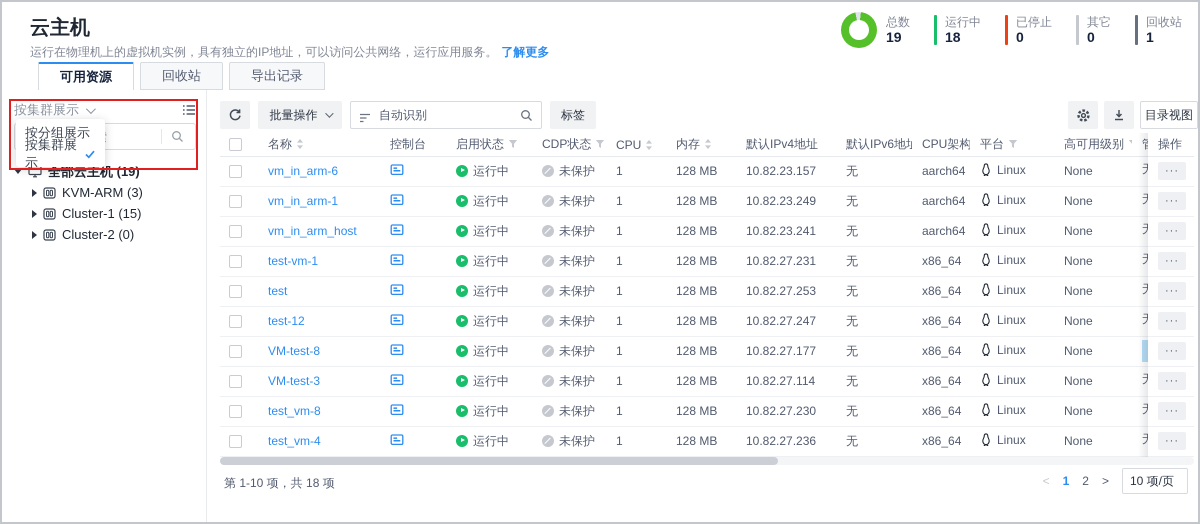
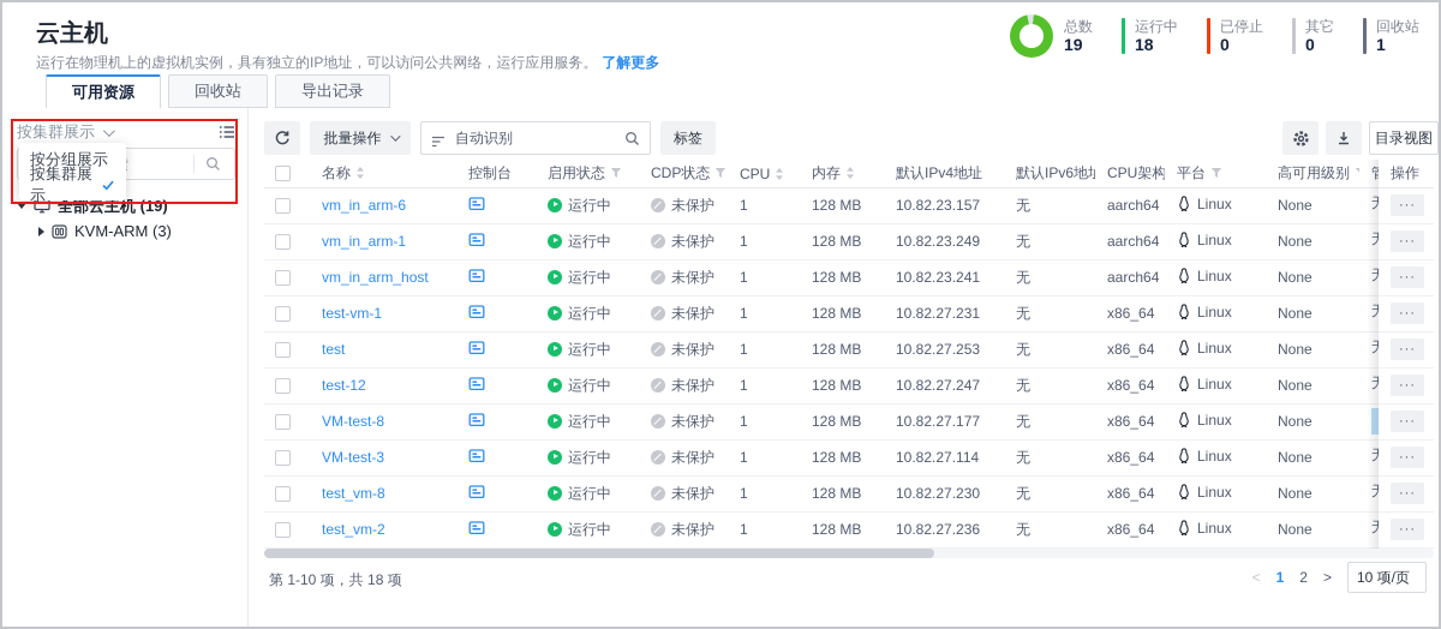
  云主机
  运行在物理机上的虚拟机实例，具有独立的IP地址，可以访问公共网络，运行应用服务。 了解更多
  总数
  19
  运行中
  18
  已停止
  0
  其它
  0
  回收站
  1
  可用资源
  回收站
  导出记录
  按集群展示
  按分组展示
  按集群展示
  全部云主机 (19)
  KVM-ARM (3)
- Cluster-1 (15)
- Cluster-2 (0)
  批量操作
  自动识别
  标签
  目录视图
  	名称	控制台	启用状态	CDP状态	CPU	内存	默认IPv4地址	默认IPv6地	CPU架构	平台	高可用级别		操作
  	vm_in_arm-6		运行中	未保护	1	128 MB	10.82.23.157	无	aarch64	Linux	None		···
  	vm_in_arm-1		运行中	未保护	1	128 MB	10.82.23.249	无	aarch64	Linux	None		···
  	vm_in_arm_host		运行中	未保护	1	128 MB	10.82.23.241	无	aarch64	Linux	None		···
  	test-vm-1		运行中	未保护	1	128 MB	10.82.27.231	无	x86_64	Linux	None		···
  	test		运行中	未保护	1	128 MB	10.82.27.253	无	x86_64	Linux	None		···
  	test-12		运行中	未保护	1	128 MB	10.82.27.247	无	x86_64	Linux	None		···
  	VM-test-8		运行中	未保护	1	128 MB	10.82.27.177	无	x86_64	Linux	None		···
  	VM-test-3		运行中	未保护	1	128 MB	10.82.27.114	无	x86_64	Linux	None		···
  	test_vm-8		运行中	未保护	1	128 MB	10.82.27.230	无	x86_64	Linux	None		···
- 	test_vm-4		运行中	未保护	1	128 MB	10.82.27.236	无	x86_64	Linux	None		···
+ 	test_vm-2		运行中	未保护	1	128 MB	10.82.27.236	无	x86_64	Linux	None		···
  第 1-10 项，共 18 项
  <
  1
  2
  >
  10 项/页
